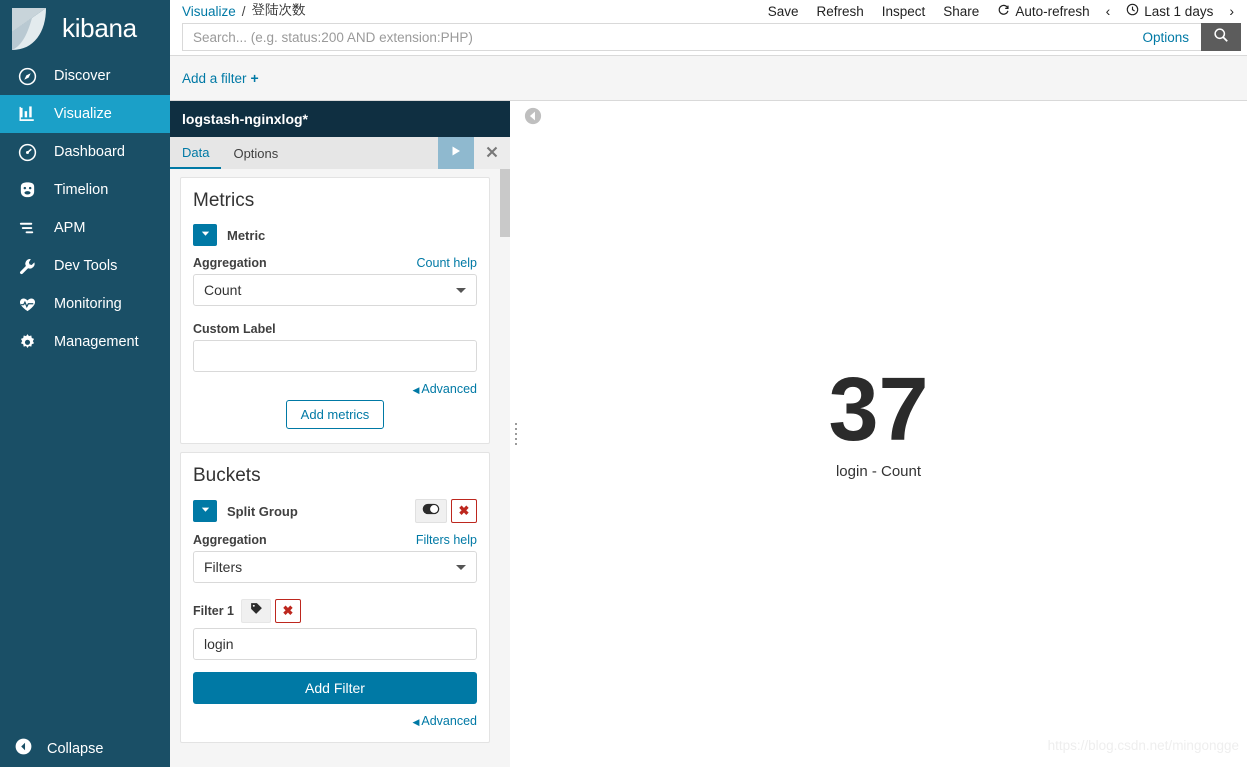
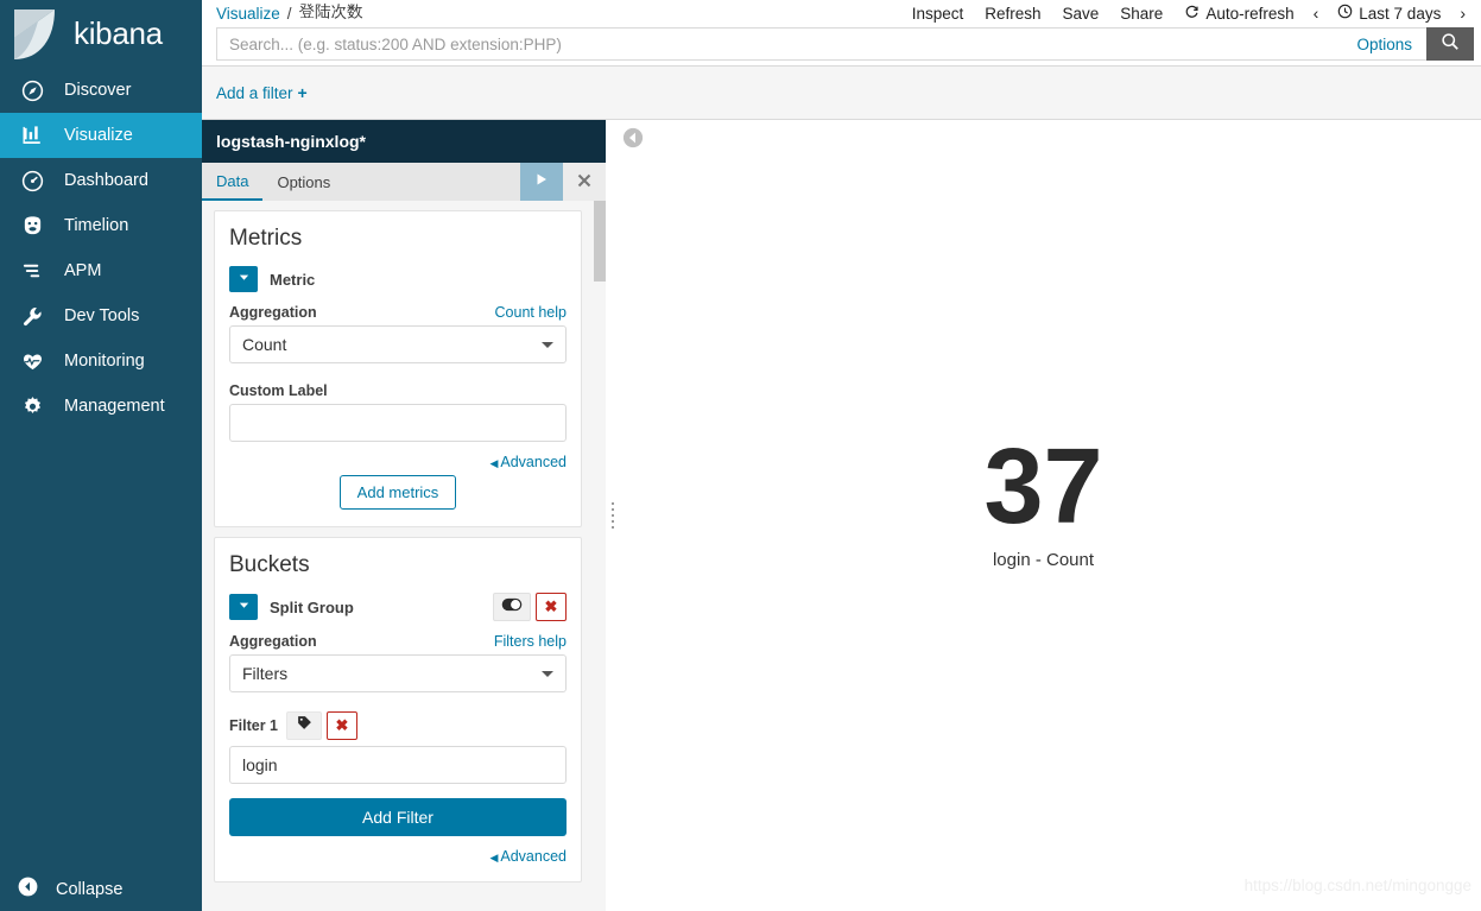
  kibana
  Discover
  Visualize
  Dashboard
  Timelion
  APM
  Dev Tools
  Monitoring
  Management
  Collapse
  Visualize
  /
  登陆次数
- Save
+ Inspect
  Refresh
- Inspect
+ Save
  Share
  Auto-refresh
  ‹
- Last 1 days
+ Last 7 days
  ›
  Search... (e.g. status:200 AND extension:PHP)
  Options
  Add a filter
  +
  logstash-nginxlog*
  Data
  Options
  Metrics
  Metric
  Aggregation
  Count help
  Count
  Custom Label
  ◀ Advanced
  Add metrics
  Buckets
  Split Group
  ✖
  Aggregation
  Filters help
  Filters
  Filter 1
  ✖
  login Add Filter
  ◀ Advanced
  37
  login - Count
